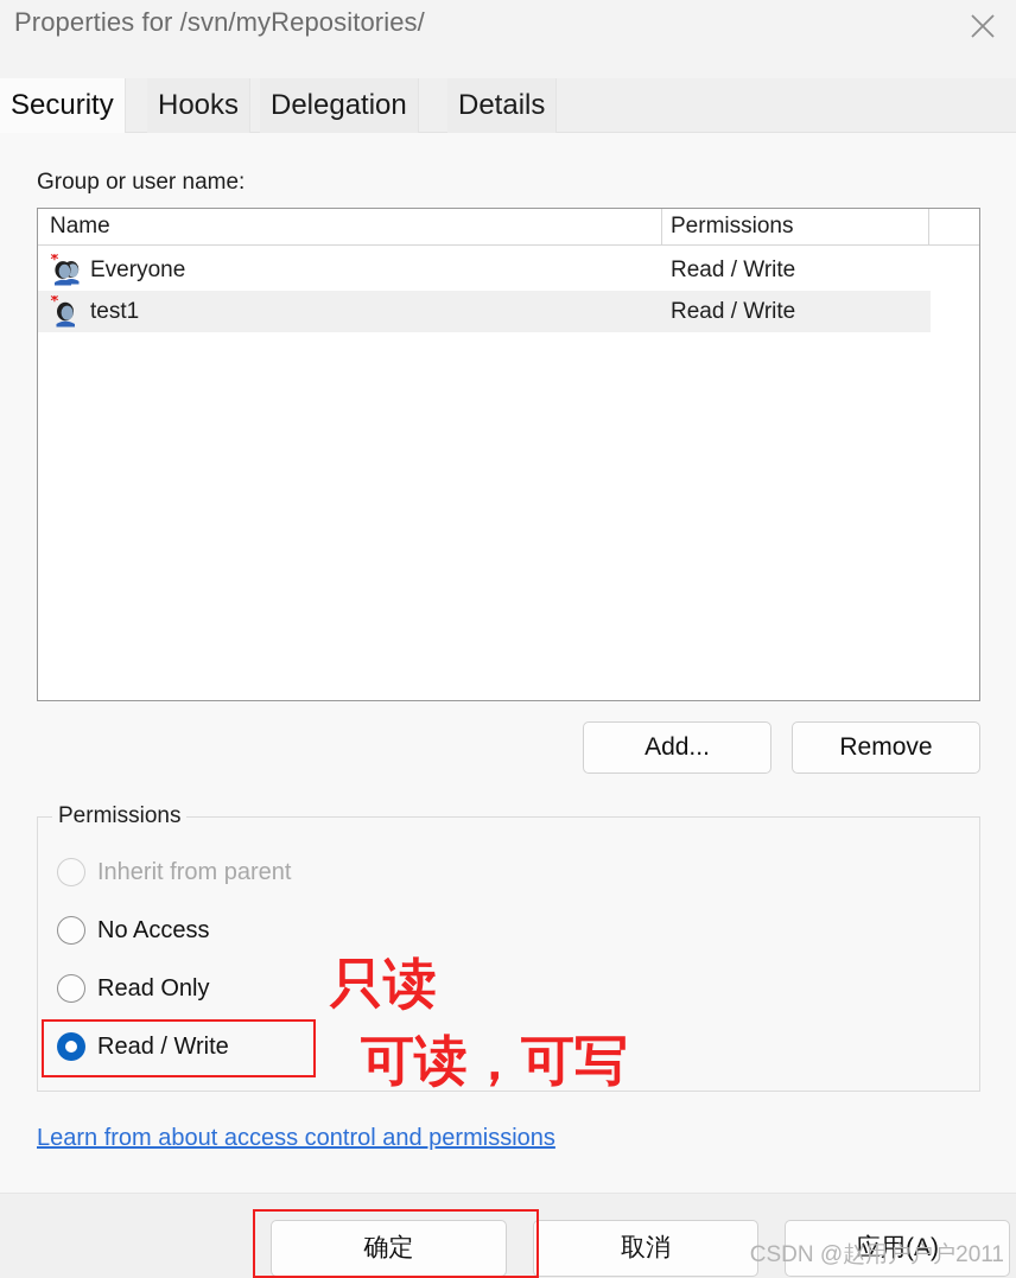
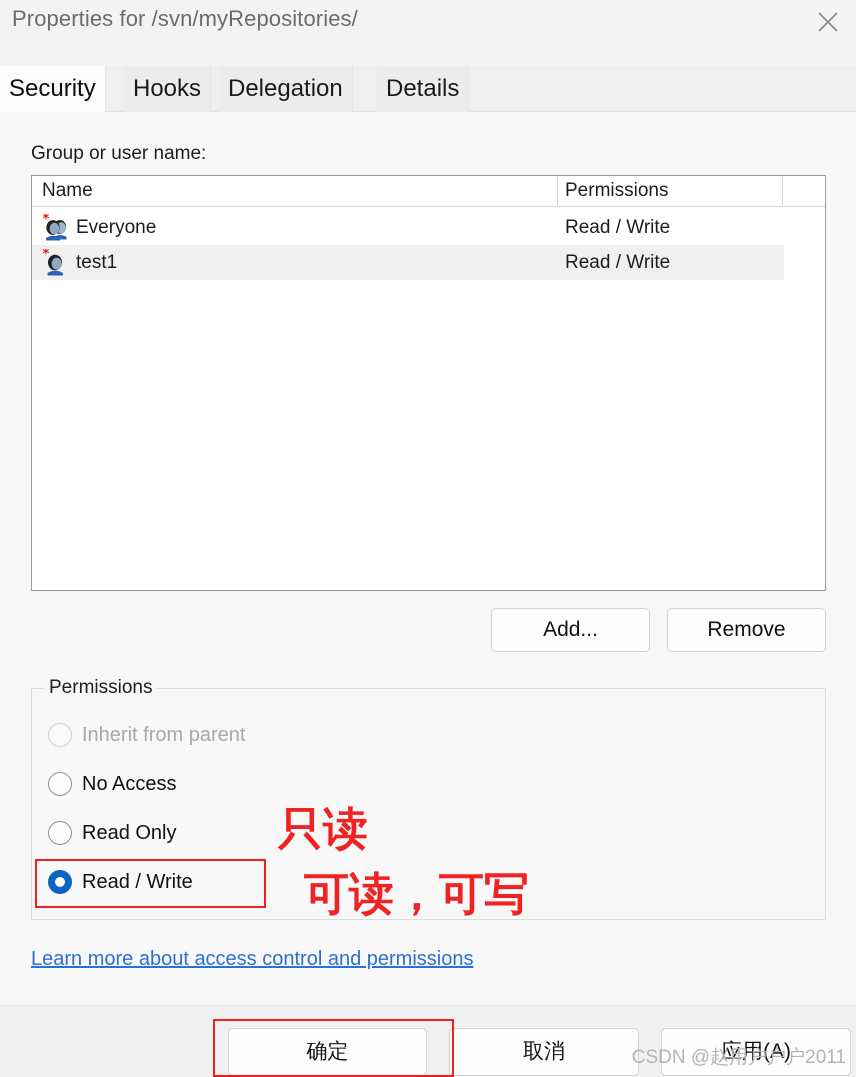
  Properties for /svn/myRepositories/
  Security
  Hooks
  Delegation
  Details
  Group or user name:
  Name
  Permissions
  *
  Everyone
  Read / Write
  *
  test1
  Read / Write
  Add...
  Remove
  Permissions
  Inherit from parent
  No Access
  Read Only
  Read / Write
- Learn from about access control and permissions
+ Learn more about access control and permissions
  确定
  取消
  应用(A)
  只读
  可读，可写
  CSDN @赵用户户户2011
